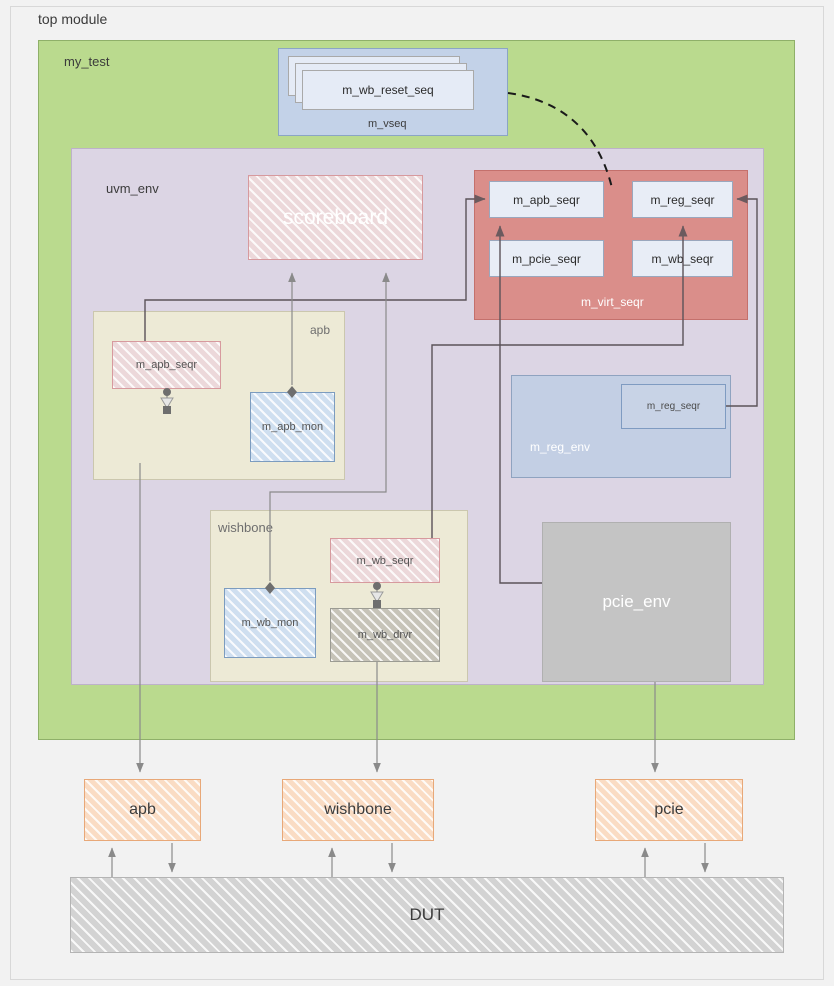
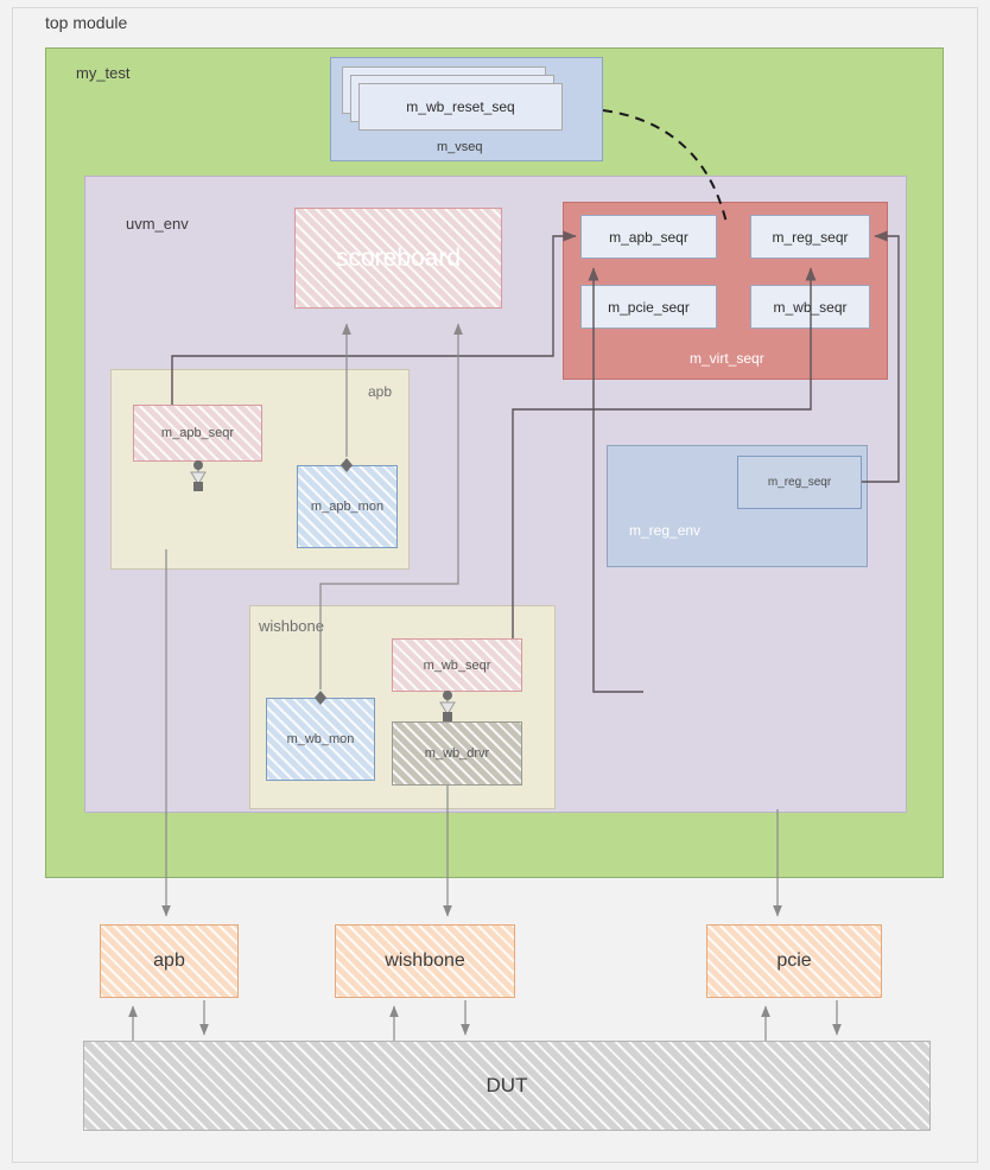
  top module
  my_test
  uvm_env
  m_wb_reset_seq
  m_vseq
  scoreboard
  m_apb_seqr
  m_reg_seqr
  m_pcie_seqr
  m_wb_seqr
  m_virt_seqr
  apb
  m_apb_seqr
  m_apb_mon
  wishbone
  m_wb_seqr
  m_wb_drvr
  m_wb_mon
  m_reg_seqr
  m_reg_env
- pcie_env
  apb
  wishbone
  pcie
  DUT
